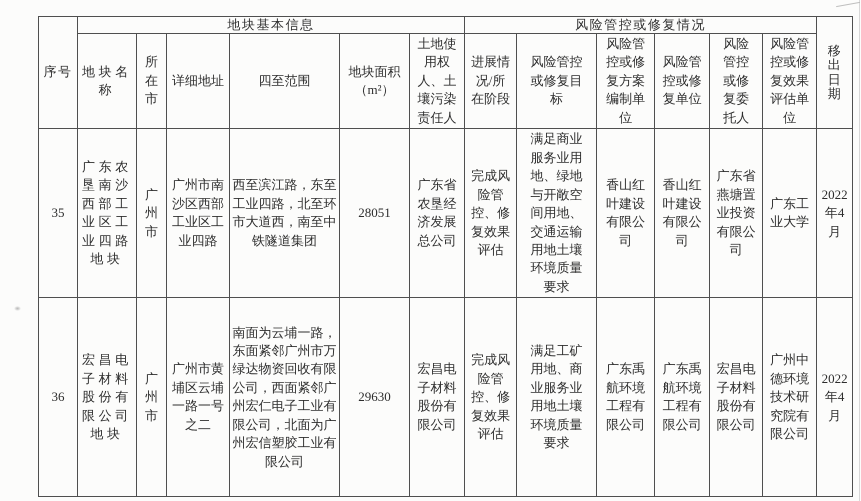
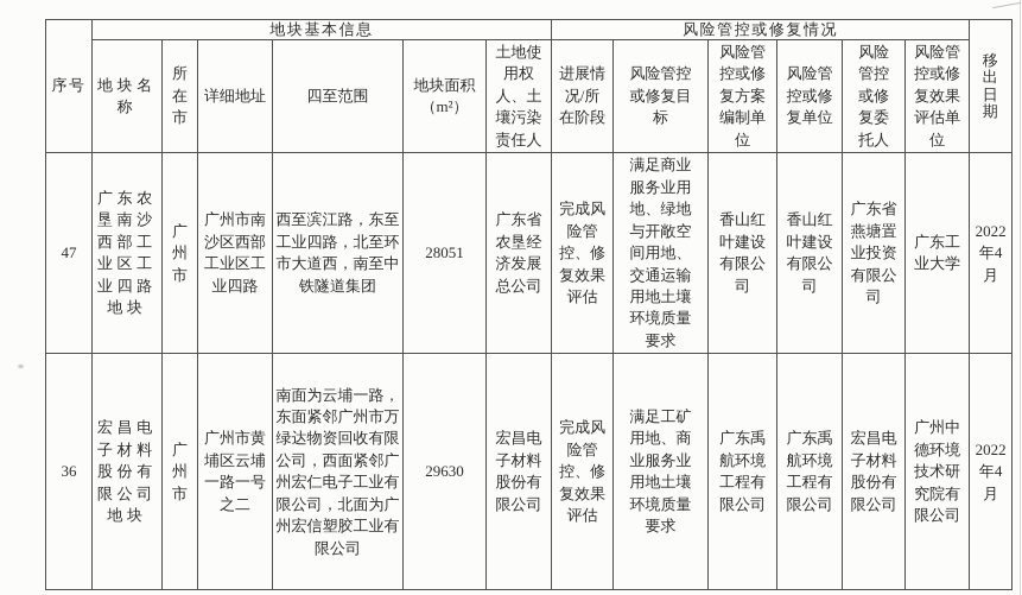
  序号	地块基本信息	风险管控或修复情况	移出日期
  地块名称	所在市	详细地址	四至范围	地块面积（m²）	土地使用权人、土壤污染责任人	进展情况/所在阶段	风险管控或修复目标	风险管控或修复方案编制单位	风险管控或修复单位	风险管控或修复委托人	风险管控或修复效果评估单位
- 35	广东农垦南沙西部工业区工业四路地块	广州市	广州市南沙区西部工业区工业四路	西至滨江路，东至工业四路，北至环市大道西，南至中铁隧道集团	28051	广东省农垦经济发展总公司	完成风险管控、修复效果评估	满足商业服务业用地、绿地与开敞空间用地、交通运输用地土壤环境质量要求	香山红叶建设有限公司	香山红叶建设有限公司	广东省燕塘置业投资有限公司	广东工业大学	2022年4月
+ 47	广东农垦南沙西部工业区工业四路地块	广州市	广州市南沙区西部工业区工业四路	西至滨江路，东至工业四路，北至环市大道西，南至中铁隧道集团	28051	广东省农垦经济发展总公司	完成风险管控、修复效果评估	满足商业服务业用地、绿地与开敞空间用地、交通运输用地土壤环境质量要求	香山红叶建设有限公司	香山红叶建设有限公司	广东省燕塘置业投资有限公司	广东工业大学	2022年4月
  36	宏昌电子材料股份有限公司地块	广州市	广州市黄埔区云埔一路一号之二	南面为云埔一路，东面紧邻广州市万绿达物资回收有限公司，西面紧邻广州宏仁电子工业有限公司，北面为广州宏信塑胶工业有限公司	29630	宏昌电子材料股份有限公司	完成风险管控、修复效果评估	满足工矿用地、商业服务业用地土壤环境质量要求	广东禹航环境工程有限公司	广东禹航环境工程有限公司	宏昌电子材料股份有限公司	广州中德环境技术研究院有限公司	2022年4月
